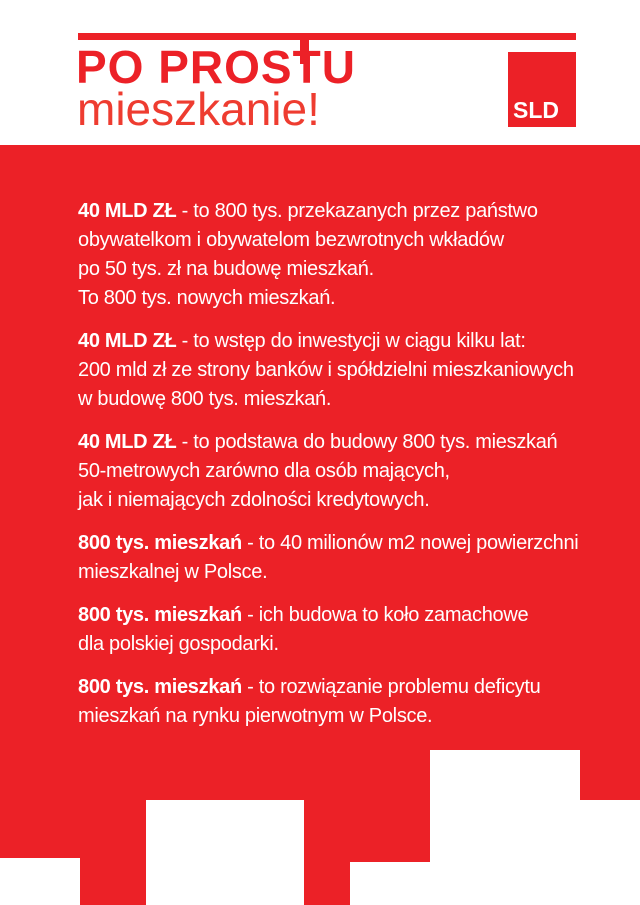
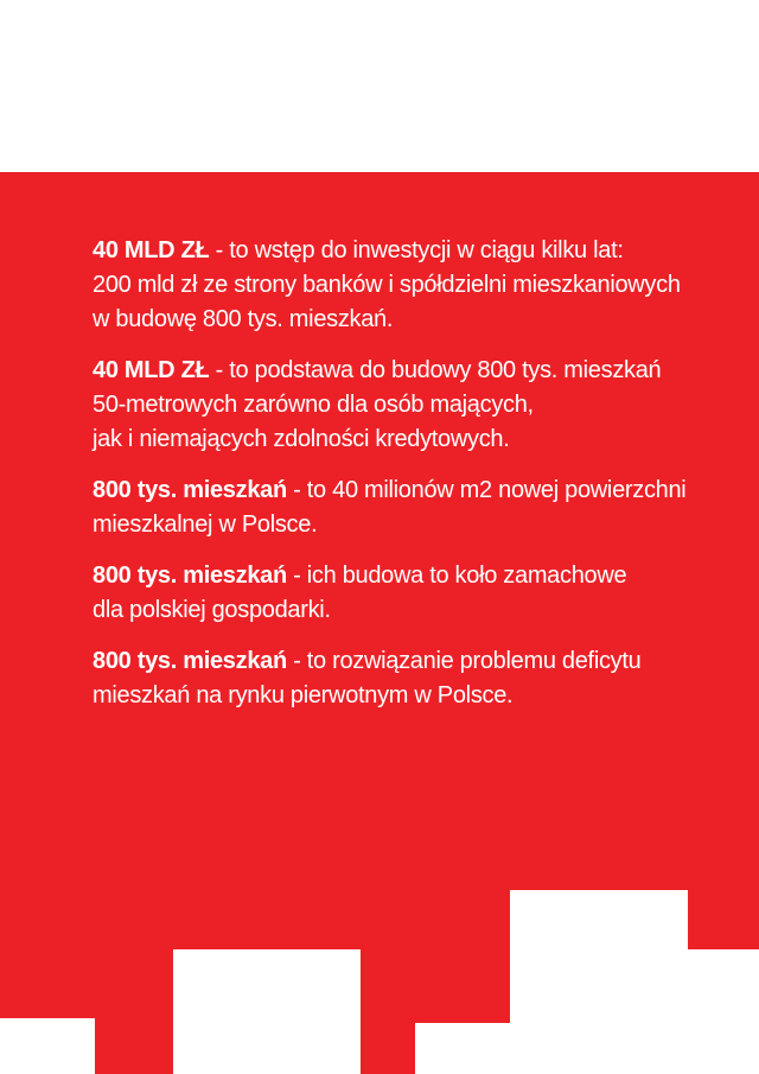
- PO PROSTU
- mieszkanie!
- SLD
- 40 MLD ZŁ - to 800 tys. przekazanych przez państwo
- obywatelkom i obywatelom bezwrotnych wkładów
- po 50 tys. zł na budowę mieszkań.
- To 800 tys. nowych mieszkań.
  40 MLD ZŁ - to wstęp do inwestycji w ciągu kilku lat:
  200 mld zł ze strony banków i spółdzielni mieszkaniowych
  w budowę 800 tys. mieszkań.
  40 MLD ZŁ - to podstawa do budowy 800 tys. mieszkań
  50-metrowych zarówno dla osób mających,
  jak i niemających zdolności kredytowych.
  800 tys. mieszkań - to 40 milionów m2 nowej powierzchni
  mieszkalnej w Polsce.
  800 tys. mieszkań - ich budowa to koło zamachowe
  dla polskiej gospodarki.
  800 tys. mieszkań - to rozwiązanie problemu deficytu
  mieszkań na rynku pierwotnym w Polsce.
